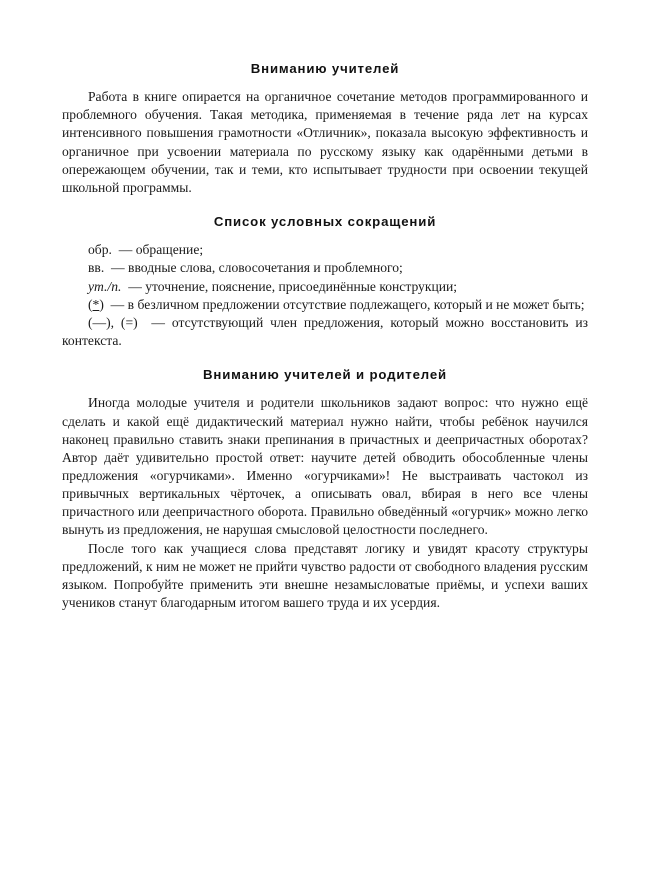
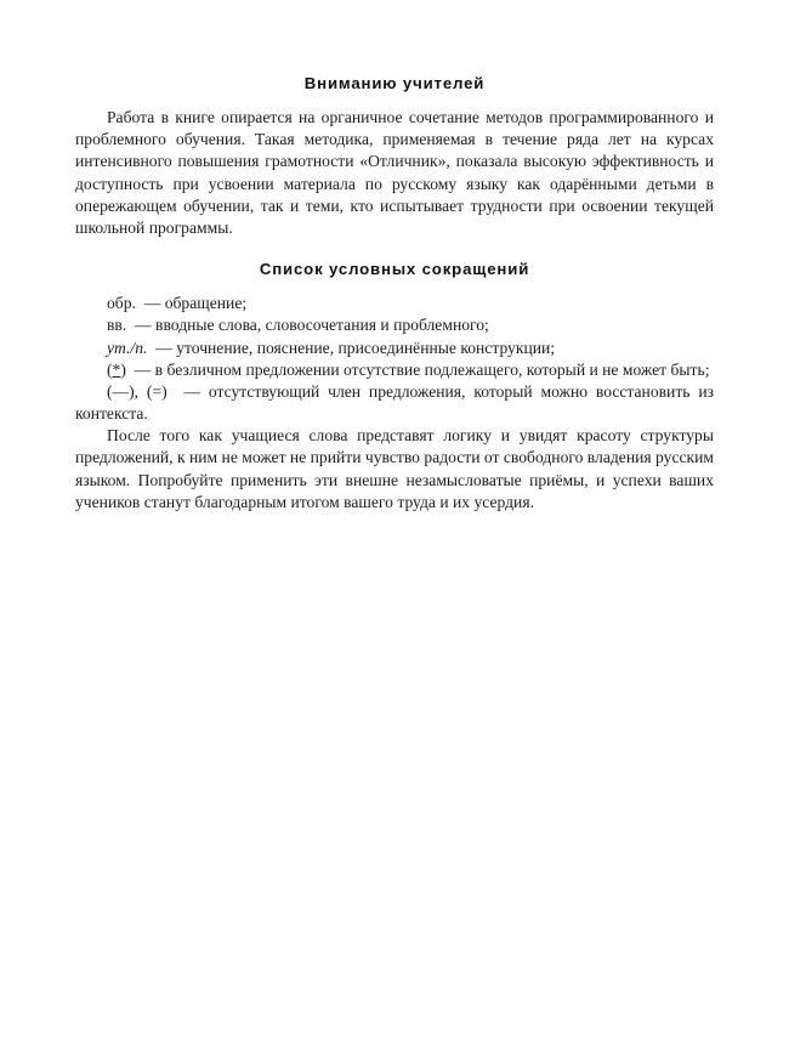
  Вниманию учителей
- Работа в книге опирается на органичное сочетание методов программированного и проблемного обучения. Такая методика, применяемая в течение ряда лет на курсах интенсивного повышения грамотности «Отличник», показала высокую эффективность и органичное при усвоении материала по русскому языку как одарёнными детьми в опережающем обучении, так и теми, кто испытывает трудности при освоении текущей школьной программы.
+ Работа в книге опирается на органичное сочетание методов программированного и проблемного обучения. Такая методика, применяемая в течение ряда лет на курсах интенсивного повышения грамотности «Отличник», показала высокую эффективность и доступность при усвоении материала по русскому языку как одарёнными детьми в опережающем обучении, так и теми, кто испытывает трудности при освоении текущей школьной программы.
  Список условных сокращений
  обр. — обращение;
  вв. — вводные слова, словосочетания и проблемного;
  ут./п. — уточнение, пояснение, присоединённые конструкции;
  (*) — в безличном предложении отсутствие подлежащего, который и не может быть;
  (—), (=) — отсутствующий член предложения, который можно восстановить из контекста.
- Вниманию учителей и родителей
- Иногда молодые учителя и родители школьников задают вопрос: что нужно ещё сделать и какой ещё дидактический материал нужно найти, чтобы ребёнок научился наконец правильно ставить знаки препинания в причастных и деепричастных оборотах? Автор даёт удивительно простой ответ: научите детей обводить обособленные члены предложения «огурчиками». Именно «огурчиками»! Не выстраивать частокол из привычных вертикальных чёрточек, а описывать овал, вбирая в него все члены причастного или деепричастного оборота. Правильно обведённый «огурчик» можно легко вынуть из предложения, не нарушая смысловой целостности последнего.
  После того как учащиеся слова представят логику и увидят красоту структуры предложений, к ним не может не прийти чувство радости от свободного владения русским языком. Попробуйте применить эти внешне незамысловатые приёмы, и успехи ваших учеников станут благодарным итогом вашего труда и их усердия.
